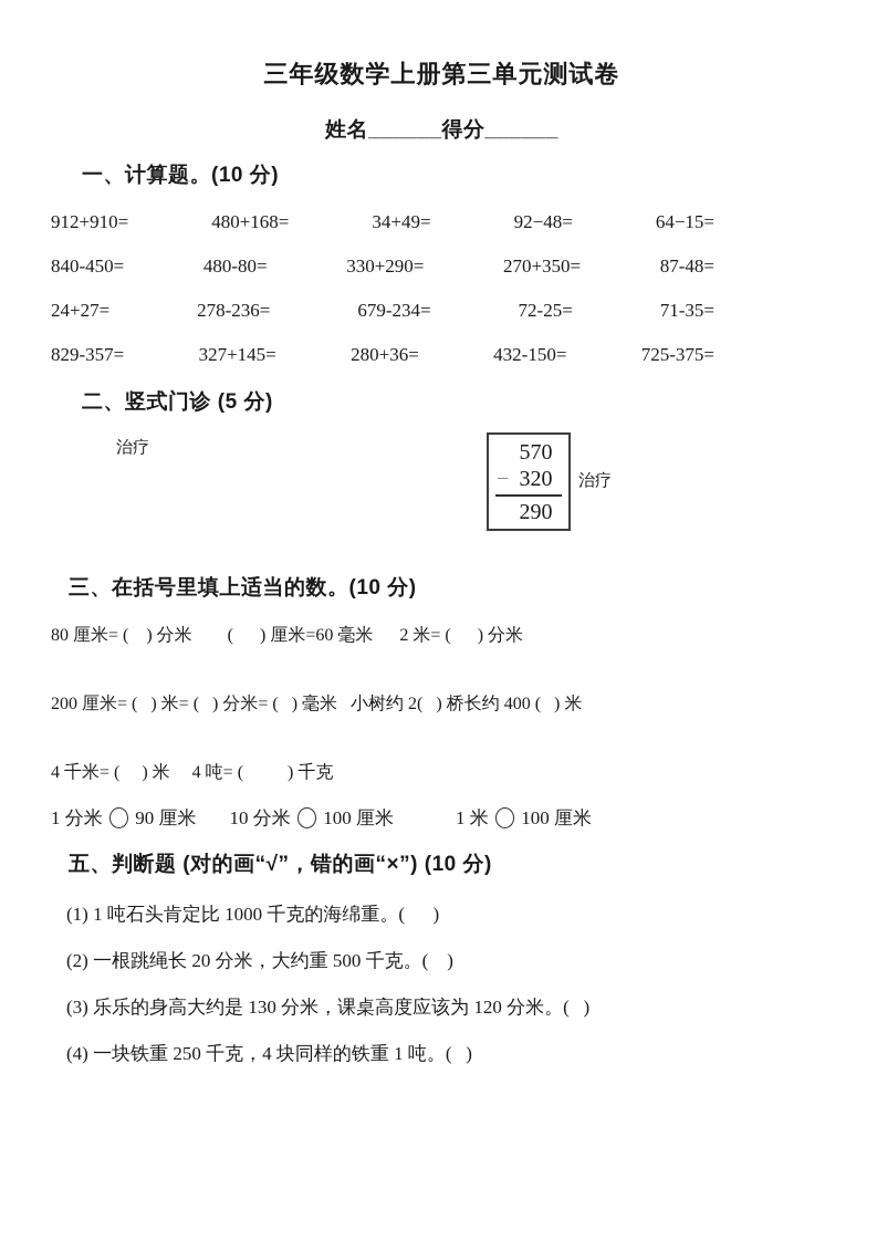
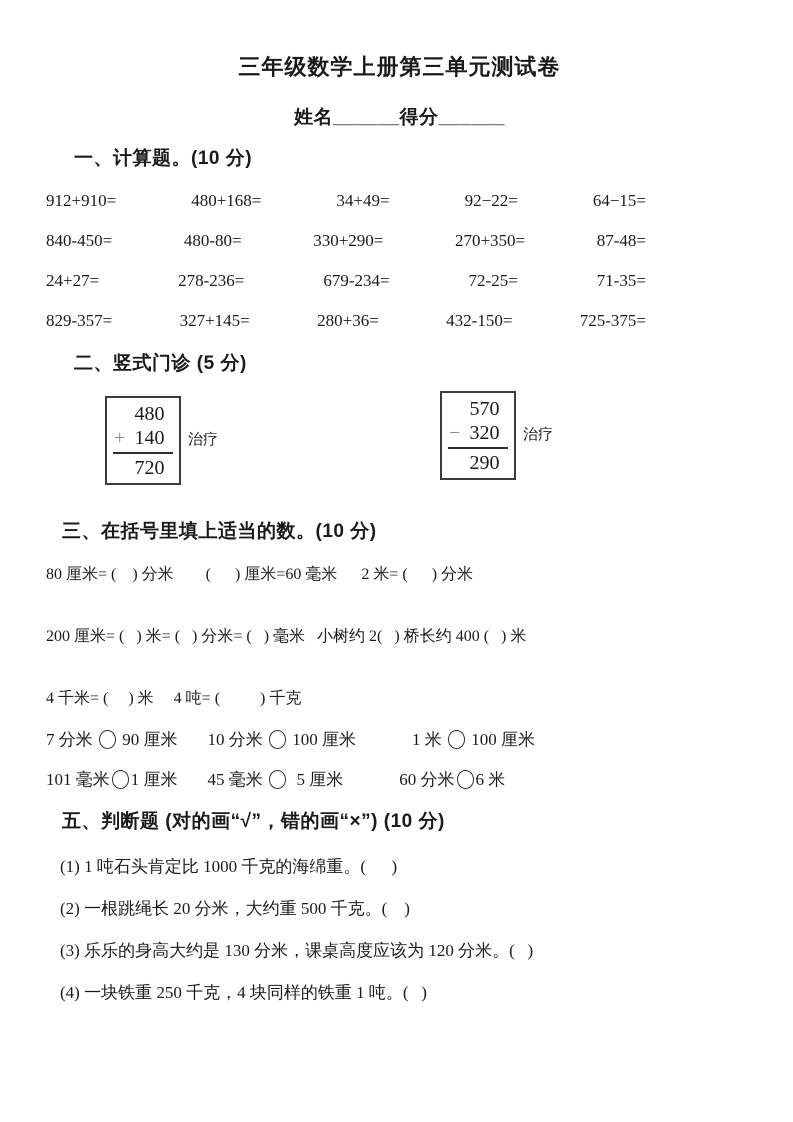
  三年级数学上册第三单元测试卷
  姓名______得分______
  一、计算题。(10 分)
  912+910=
  480+168=
  34+49=
- 92−48=
+ 92−22=
  64−15=
  840-450=
  480-80=
  330+290=
  270+350=
  87-48=
  24+27=
  278-236=
  679-234=
  72-25=
  71-35=
  829-357=
  327+145=
  280+36=
  432-150=
  725-375=
  二、竖式门诊 (5 分)
+ 480
+ +
+ 140
+ 720
  治疗
  570
  −
  320
  290
  治疗
  三、在括号里填上适当的数。(10 分)
  80 厘米= ( ) 分米 ( ) 厘米=60 毫米 2 米= ( ) 分米
  200 厘米= ( ) 米= ( ) 分米= ( ) 毫米 小树约 2( ) 桥长约 400 ( ) 米
  4 千米= ( ) 米 4 吨= ( ) 千克
- 1 分米 90 厘米
+ 7 分米 90 厘米
  10 分米 100 厘米
  1 米 100 厘米
+ 101 毫米 1 厘米
+ 45 毫米 5 厘米
+ 60 分米 6 米
  五、判断题 (对的画“√”，错的画“×”) (10 分)
  (1) 1 吨石头肯定比 1000 千克的海绵重。( )
  (2) 一根跳绳长 20 分米，大约重 500 千克。( )
  (3) 乐乐的身高大约是 130 分米，课桌高度应该为 120 分米。( )
  (4) 一块铁重 250 千克，4 块同样的铁重 1 吨。( )
